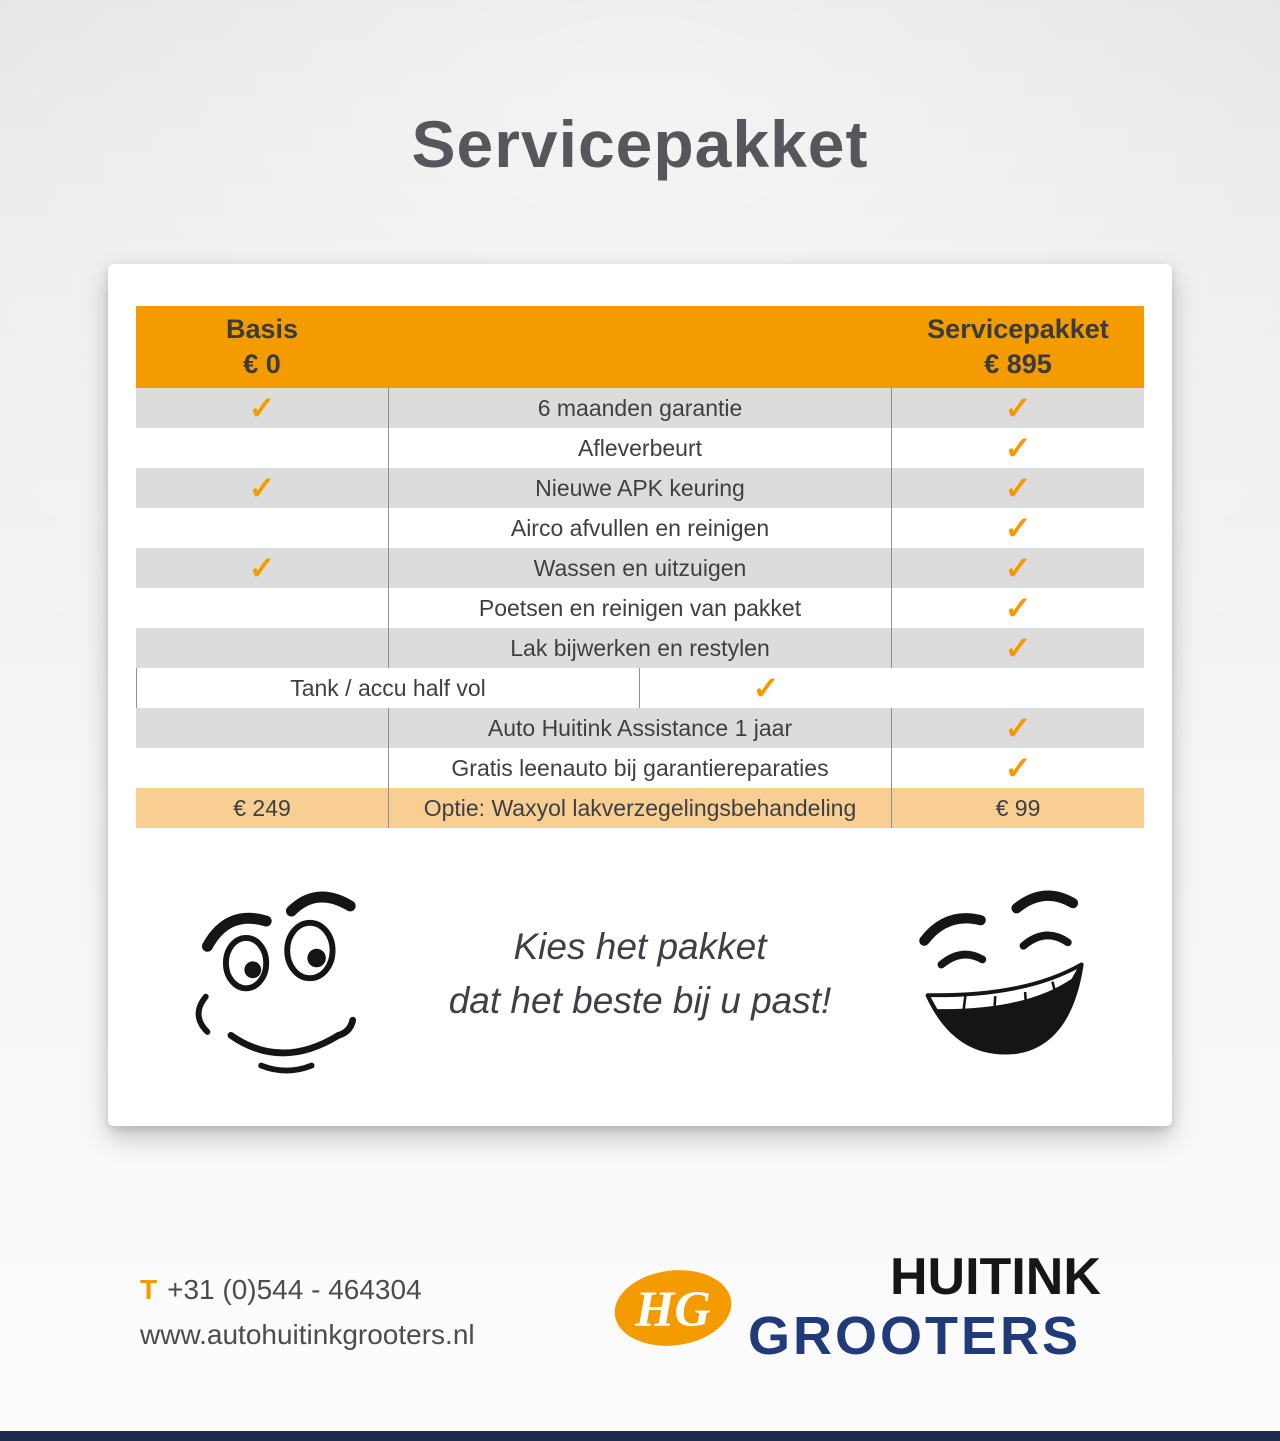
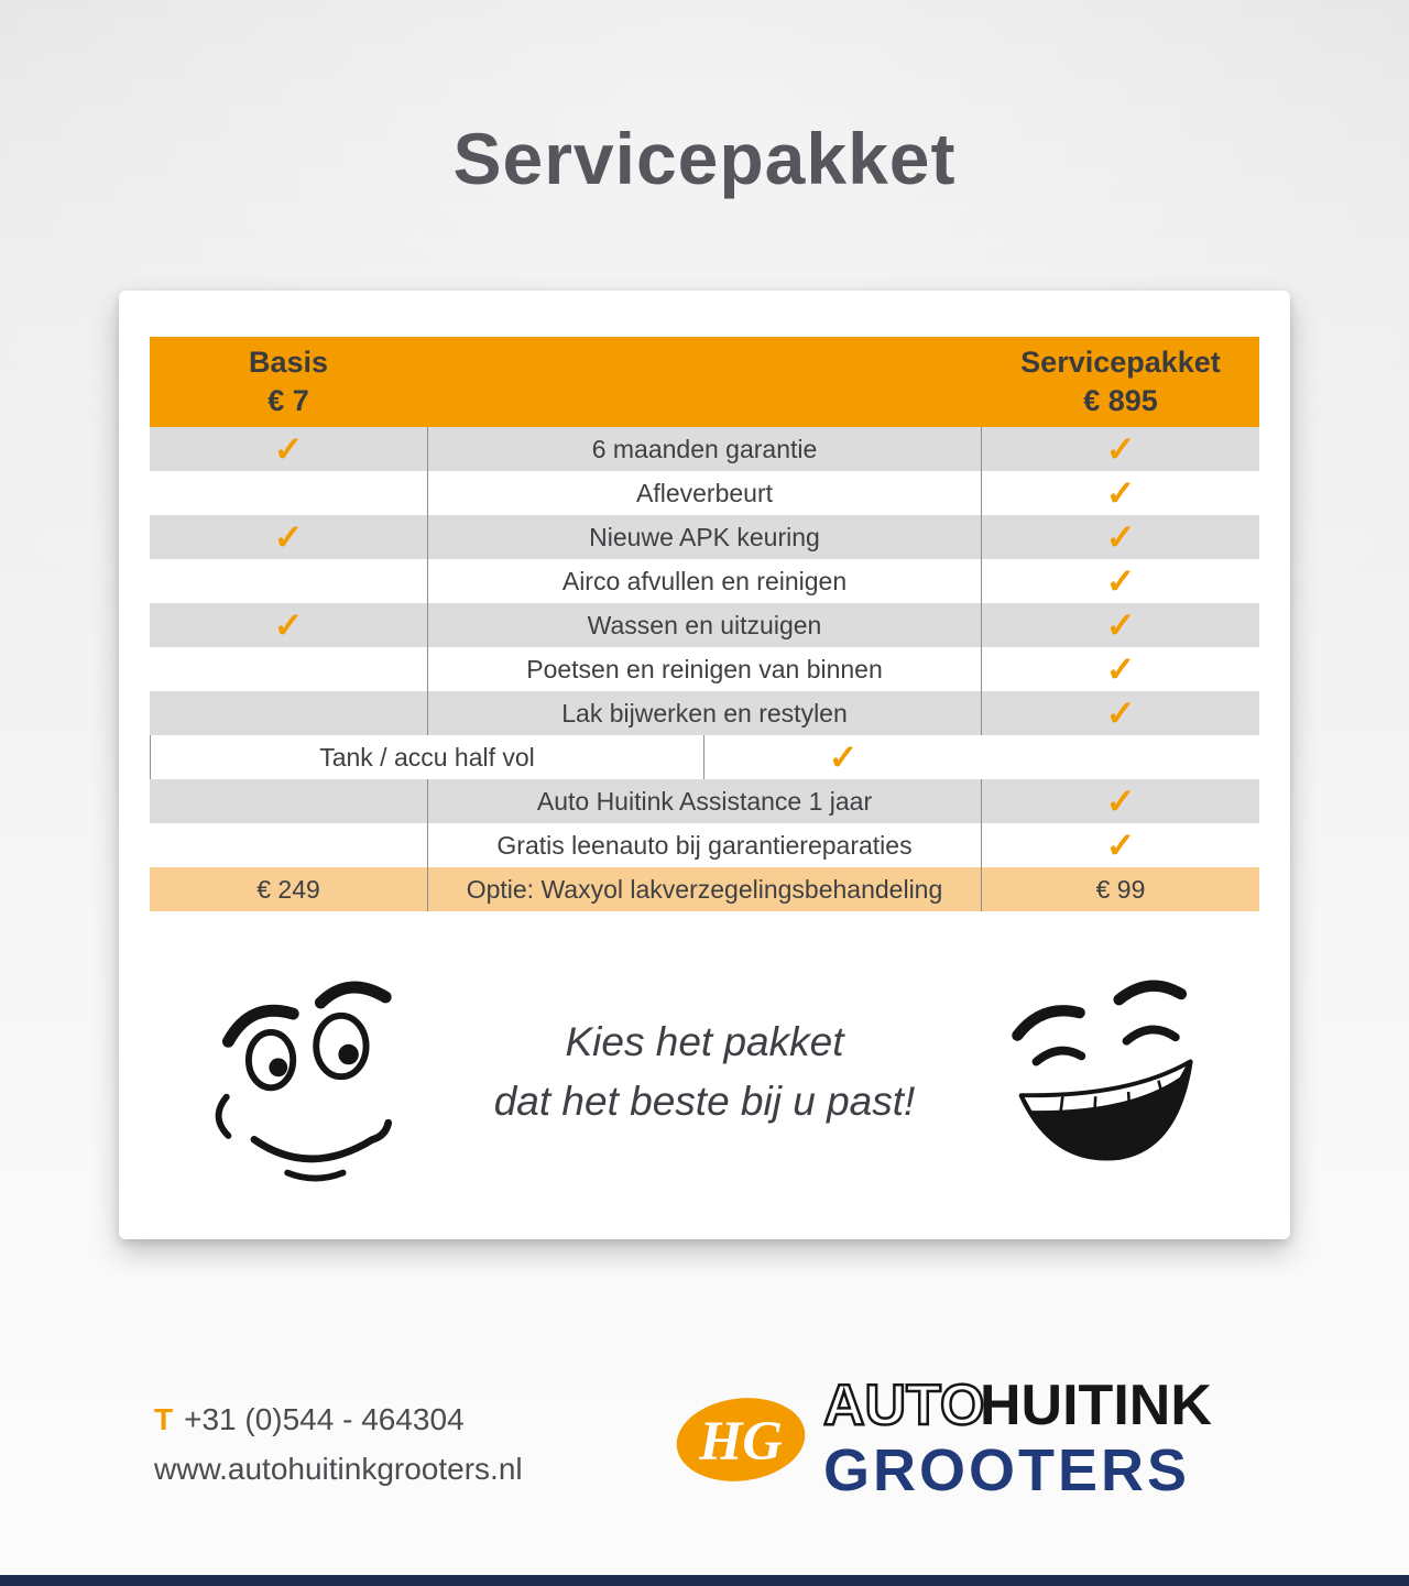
  Servicepakket
  Basis
- € 0
+ € 7
  Servicepakket
  € 895
  ✓
  6 maanden garantie
  ✓
  Afleverbeurt
  ✓
  ✓
  Nieuwe APK keuring
  ✓
  Airco afvullen en reinigen
  ✓
  ✓
  Wassen en uitzuigen
  ✓
- Poetsen en reinigen van pakket
+ Poetsen en reinigen van binnen
  ✓
  Lak bijwerken en restylen
  ✓
  Tank / accu half vol
  ✓
  Auto Huitink Assistance 1 jaar
  ✓
  Gratis leenauto bij garantiereparaties
  ✓
  € 249
  Optie: Waxyol lakverzegelingsbehandeling
  € 99
  Kies het pakket
  dat het beste bij u past!
  T +31 (0)544 - 464304
  www.autohuitinkgrooters.nl
  HG
+ AUTO
  HUITINK
  GROOTERS
